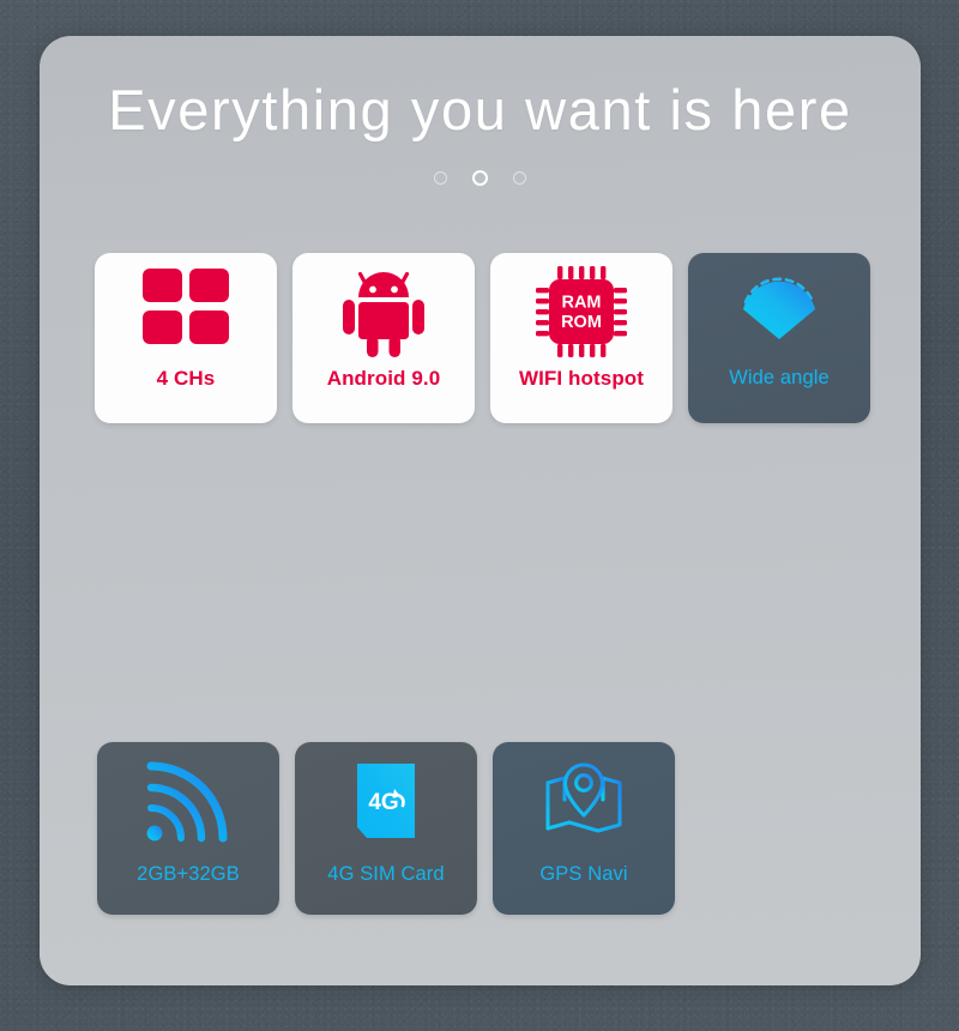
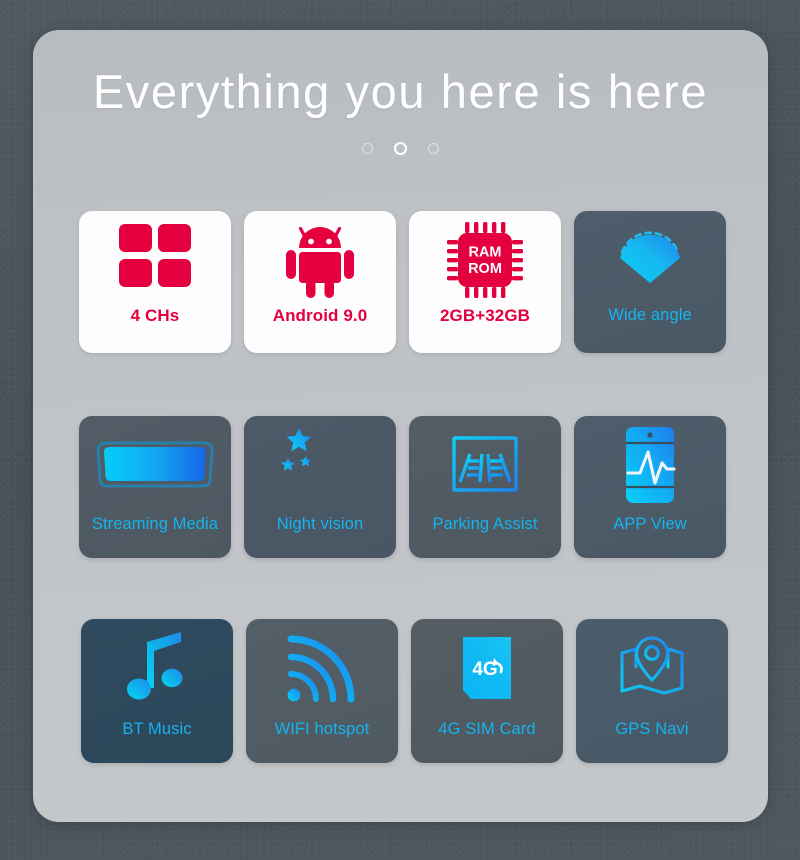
- Everything you want is here
+ Everything you here is here
  4 CHs
  Android 9.0
  RAM
  ROM
- WIFI hotspot
+ 2GB+32GB
  Wide angle
+ Streaming Media
+ Night vision
+ Parking Assist
+ APP View
+ BT Music
- 2GB+32GB
+ WIFI hotspot
  4G
  4G SIM Card
  GPS Navi
